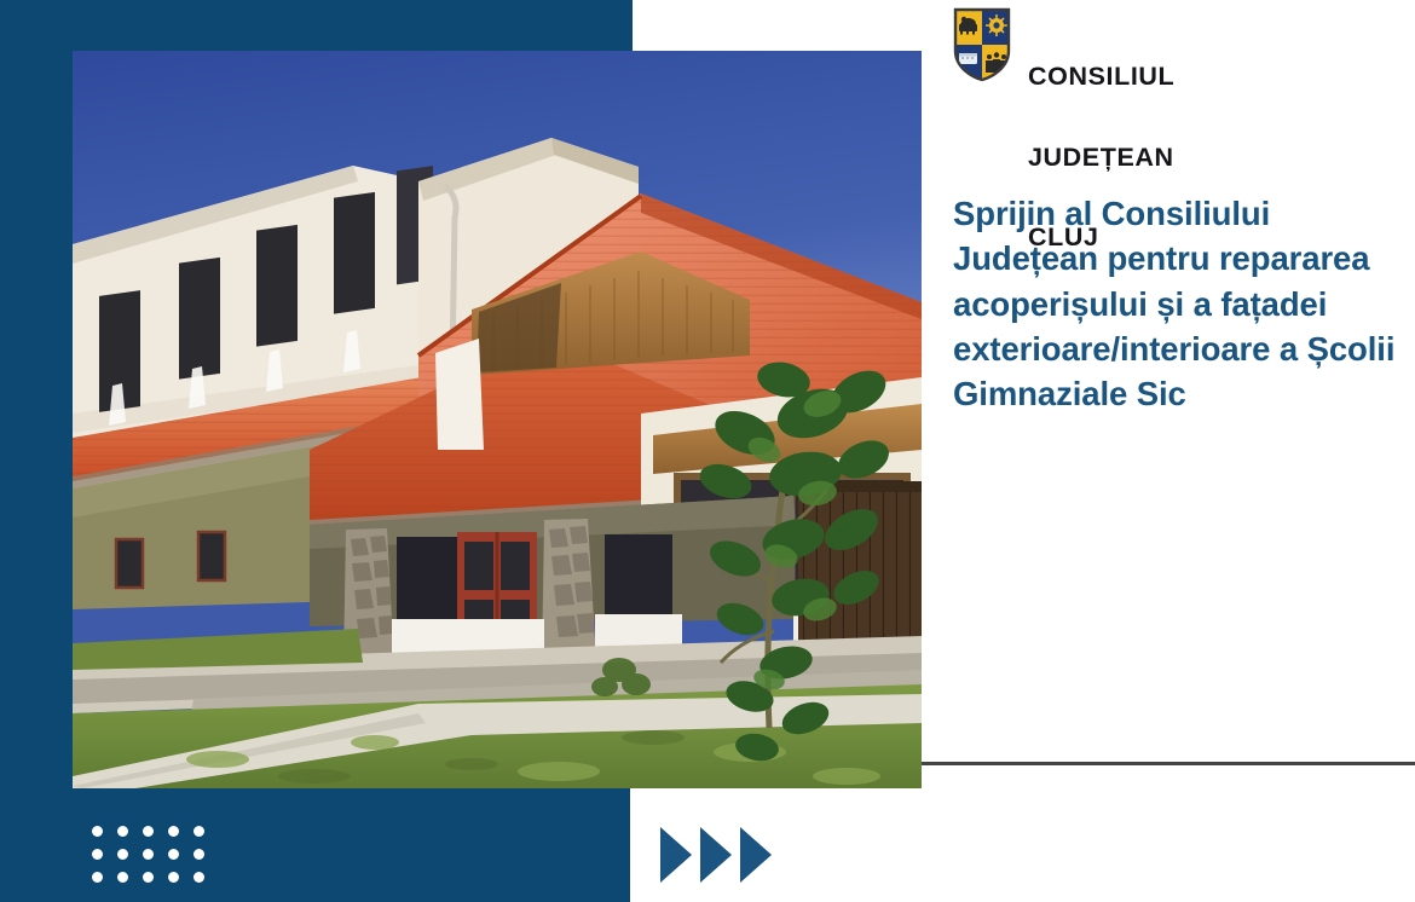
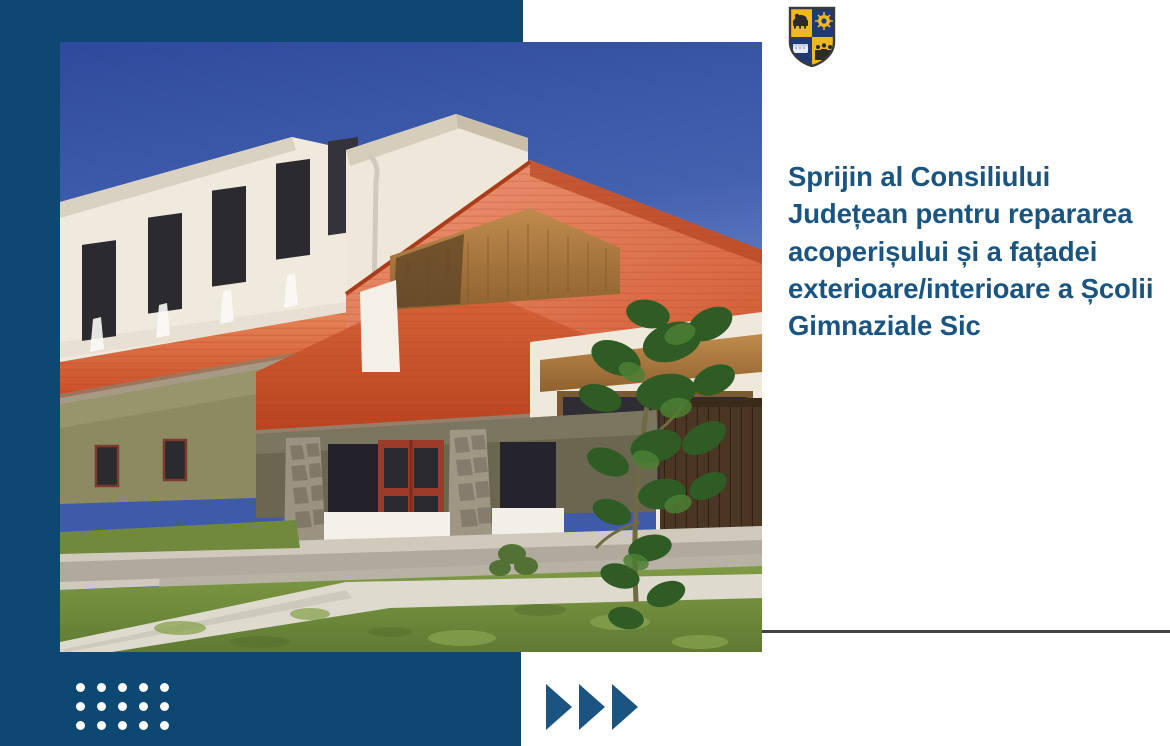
- CONSILIUL
- JUDEȚEAN
- CLUJ
  Sprijin al Consiliului Județean pentru repararea acoperișului și a fațadei exterioare/interioare a Școlii Gimnaziale Sic
